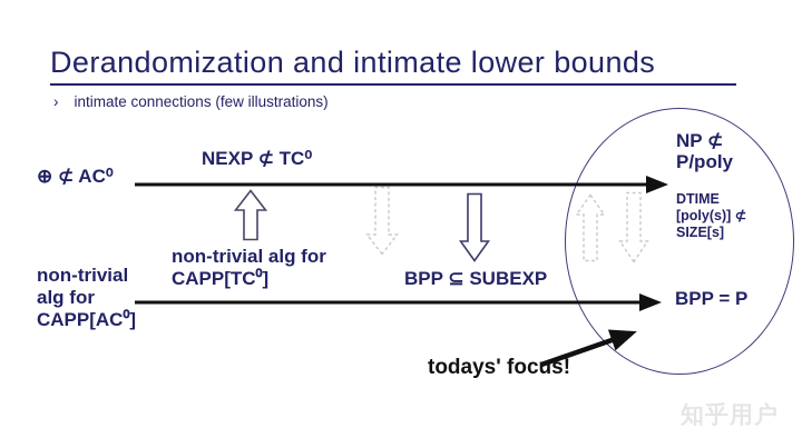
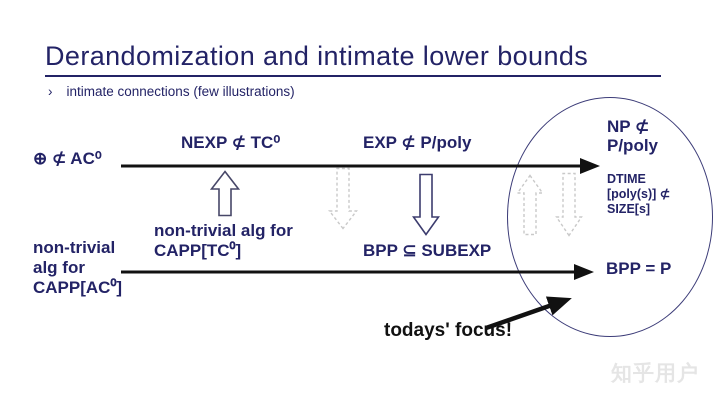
  Derandomization and intimate lower bounds
  › intimate connections (few illustrations)
  ⊕ ⊄ AC⁰
  NEXP ⊄ TC⁰
+ EXP ⊄ P/poly
  NP ⊄
  P/poly
  DTIME
  [poly(s)] ⊄
  SIZE[s]
  non-trivial alg for
  CAPP[TC⁰]
  non-trivial
  alg for
  CAPP[AC⁰]
  BPP ⊆ SUBEXP
  BPP = P
  todays' focus!
  知乎用户
